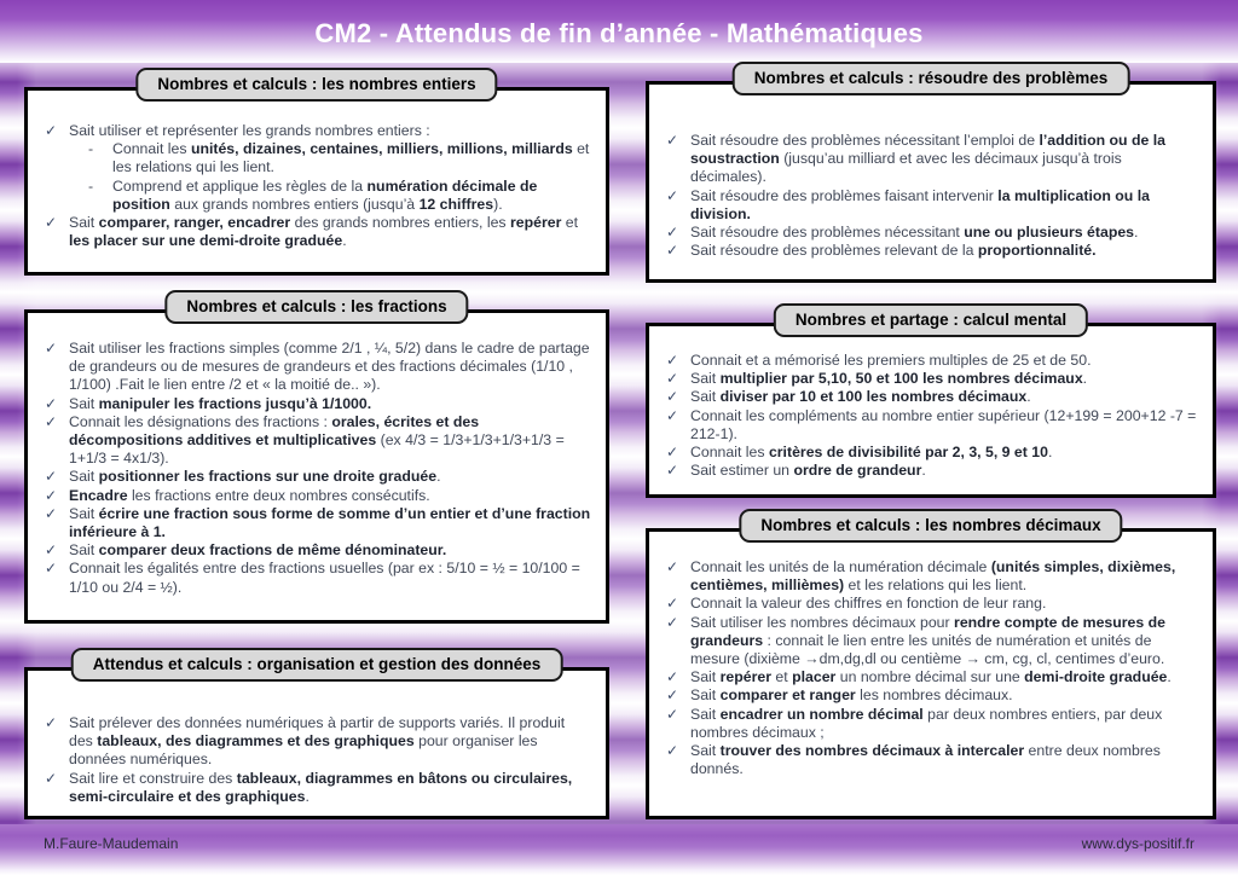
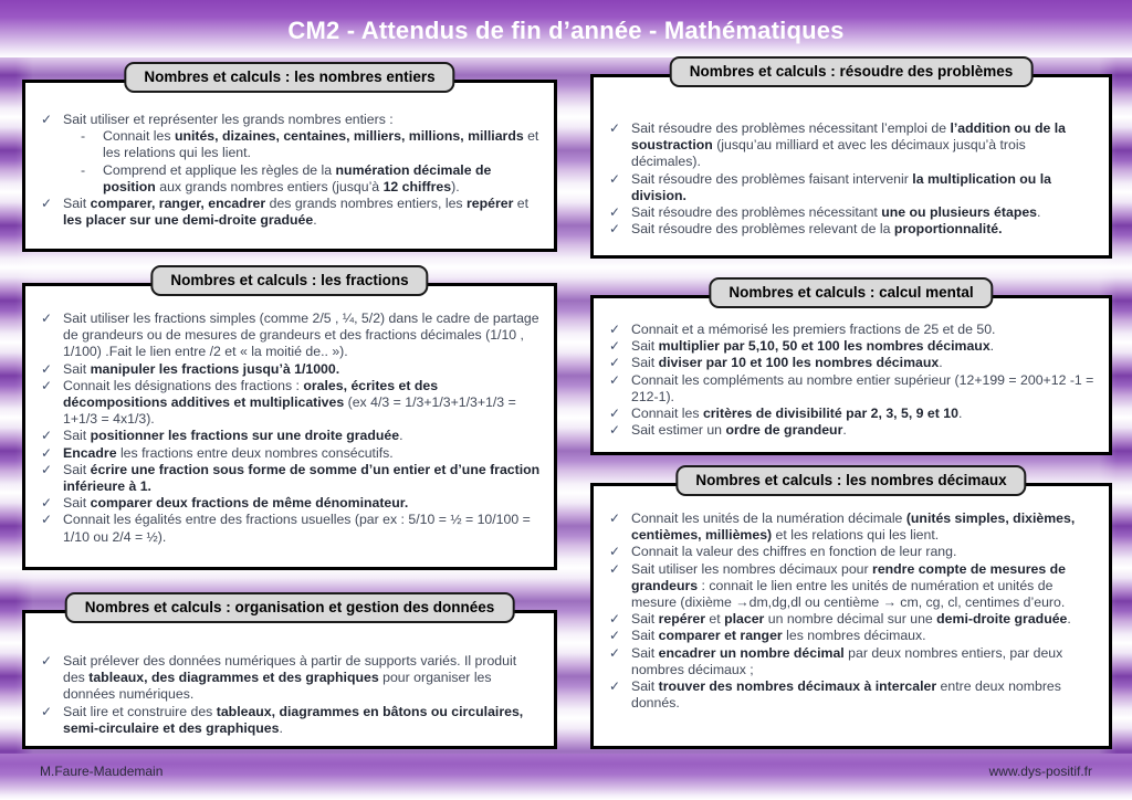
  CM2 - Attendus de fin d’année - Mathématiques
  Nombres et calculs : les nombres entiers
  ✓
  Sait utiliser et représenter les grands nombres entiers :
  -
  Connait les unités, dizaines, centaines, milliers, millions, milliards et les relations qui les lient.
  -
  Comprend et applique les règles de la numération décimale de position aux grands nombres entiers (jusqu’à 12 chiffres).
  ✓
  Sait comparer, ranger, encadrer des grands nombres entiers, les repérer et les placer sur une demi-droite graduée.
  Nombres et calculs : les fractions
  ✓
- Sait utiliser les fractions simples (comme 2/1 , ¼, 5/2) dans le cadre de partage de grandeurs ou de mesures de grandeurs et des fractions décimales (1/10 , 1/100) .Fait le lien entre /2 et « la moitié de.. »).
+ Sait utiliser les fractions simples (comme 2/5 , ¼, 5/2) dans le cadre de partage de grandeurs ou de mesures de grandeurs et des fractions décimales (1/10 , 1/100) .Fait le lien entre /2 et « la moitié de.. »).
  ✓
  Sait manipuler les fractions jusqu’à 1/1000.
  ✓
  Connait les désignations des fractions : orales, écrites et des décompositions additives et multiplicatives (ex 4/3 = 1/3+1/3+1/3+1/3 = 1+1/3 = 4x1/3).
  ✓
  Sait positionner les fractions sur une droite graduée.
  ✓
  Encadre les fractions entre deux nombres consécutifs.
  ✓
  Sait écrire une fraction sous forme de somme d’un entier et d’une fraction inférieure à 1.
  ✓
  Sait comparer deux fractions de même dénominateur.
  ✓
  Connait les égalités entre des fractions usuelles (par ex : 5/10 = ½ = 10/100 = 1/10 ou 2/4 = ½).
- Attendus et calculs : organisation et gestion des données
+ Nombres et calculs : organisation et gestion des données
  ✓
  Sait prélever des données numériques à partir de supports variés. Il produit des tableaux, des diagrammes et des graphiques pour organiser les données numériques.
  ✓
  Sait lire et construire des tableaux, diagrammes en bâtons ou circulaires, semi-circulaire et des graphiques.
  Nombres et calculs : résoudre des problèmes
  ✓
  Sait résoudre des problèmes nécessitant l’emploi de l’addition ou de la soustraction (jusqu’au milliard et avec les décimaux jusqu’à trois décimales).
  ✓
  Sait résoudre des problèmes faisant intervenir la multiplication ou la division.
  ✓
  Sait résoudre des problèmes nécessitant une ou plusieurs étapes.
  ✓
  Sait résoudre des problèmes relevant de la proportionnalité.
- Nombres et partage : calcul mental
+ Nombres et calculs : calcul mental
  ✓
- Connait et a mémorisé les premiers multiples de 25 et de 50.
+ Connait et a mémorisé les premiers fractions de 25 et de 50.
  ✓
  Sait multiplier par 5,10, 50 et 100 les nombres décimaux.
  ✓
  Sait diviser par 10 et 100 les nombres décimaux.
  ✓
- Connait les compléments au nombre entier supérieur (12+199 = 200+12 -7 = 212-1).
+ Connait les compléments au nombre entier supérieur (12+199 = 200+12 -1 = 212-1).
  ✓
  Connait les critères de divisibilité par 2, 3, 5, 9 et 10.
  ✓
  Sait estimer un ordre de grandeur.
  Nombres et calculs : les nombres décimaux
  ✓
  Connait les unités de la numération décimale (unités simples, dixièmes, centièmes, millièmes) et les relations qui les lient.
  ✓
  Connait la valeur des chiffres en fonction de leur rang.
  ✓
  Sait utiliser les nombres décimaux pour rendre compte de mesures de grandeurs : connait le lien entre les unités de numération et unités de mesure (dixième →dm,dg,dl ou centième → cm, cg, cl, centimes d’euro.
  ✓
  Sait repérer et placer un nombre décimal sur une demi-droite graduée.
  ✓
  Sait comparer et ranger les nombres décimaux.
  ✓
  Sait encadrer un nombre décimal par deux nombres entiers, par deux nombres décimaux ;
  ✓
  Sait trouver des nombres décimaux à intercaler entre deux nombres donnés.
  M.Faure-Maudemain
  www.dys-positif.fr
